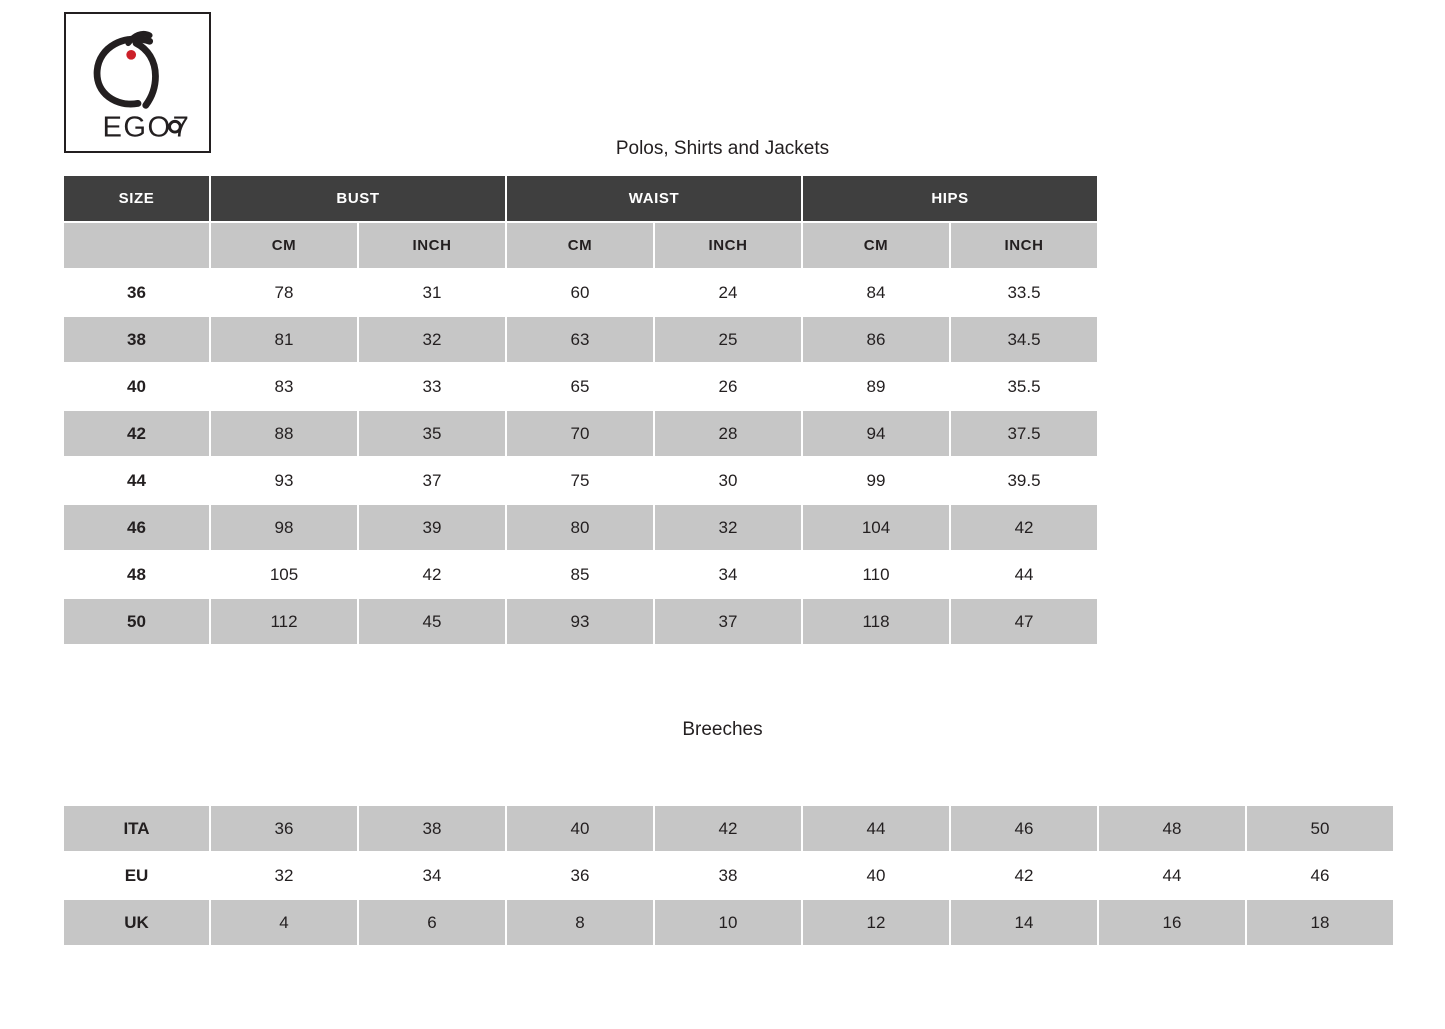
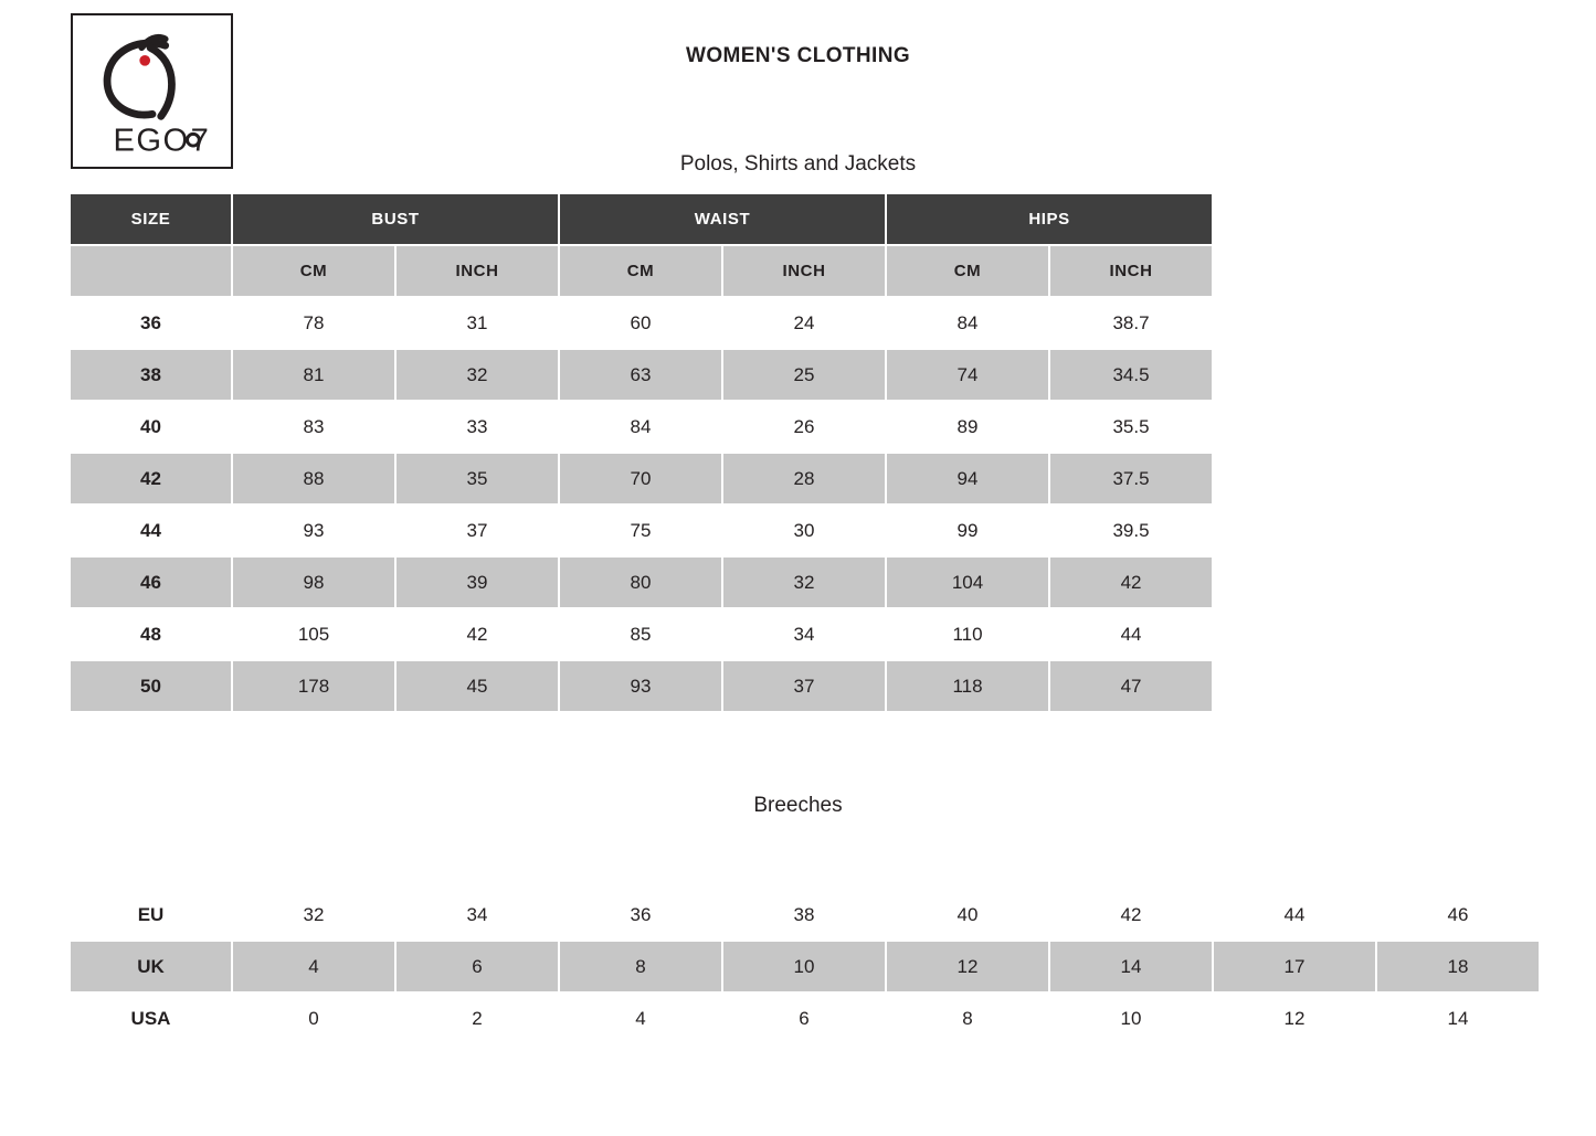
  EGO
+ WOMEN'S CLOTHING
  Polos, Shirts and Jackets
  SIZE	BUST	WAIST	HIPS
  	CM	INCH	CM	INCH	CM	INCH
- 36	78	31	60	24	84	33.5
+ 36	78	31	60	24	84	38.7
- 38	81	32	63	25	86	34.5
+ 38	81	32	63	25	74	34.5
- 40	83	33	65	26	89	35.5
+ 40	83	33	84	26	89	35.5
  42	88	35	70	28	94	37.5
  44	93	37	75	30	99	39.5
  46	98	39	80	32	104	42
  48	105	42	85	34	110	44
- 50	112	45	93	37	118	47
+ 50	178	45	93	37	118	47
  Breeches
- ITA	36	38	40	42	44	46	48	50
  EU	32	34	36	38	40	42	44	46
- UK	4	6	8	10	12	14	16	18
+ UK	4	6	8	10	12	14	17	18
+ USA	0	2	4	6	8	10	12	14
